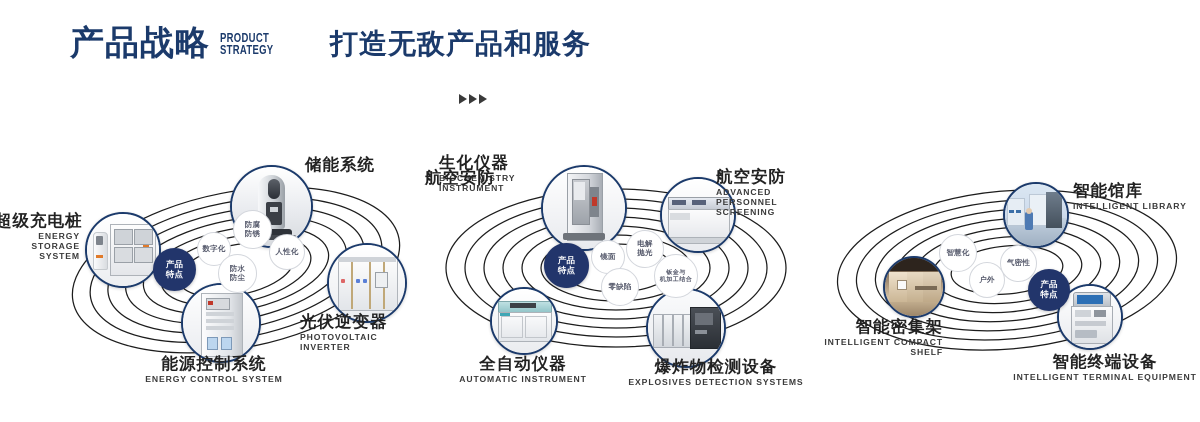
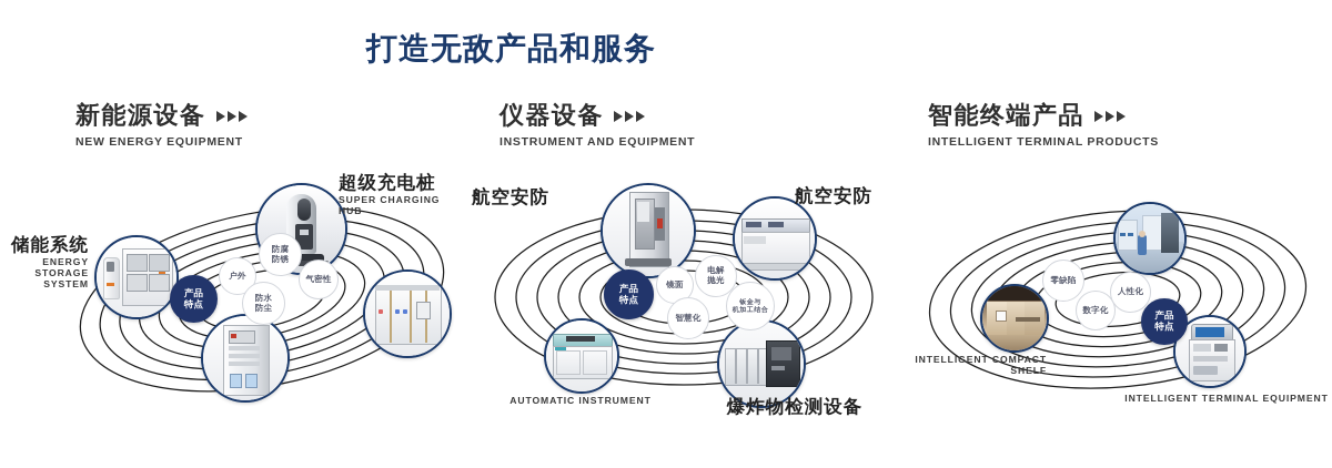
- 产品战略
- PRODUCT
- STRATEGY
  打造无敌产品和服务
+ 新能源设备
+ NEW ENERGY EQUIPMENT
+ 仪器设备
+ INSTRUMENT AND EQUIPMENT
+ 智能终端产品
+ INTELLIGENT TERMINAL PRODUCTS
- 储能系统
+ 超级充电桩
+ SUPER CHARGING HUB
- 超级充电桩
+ 储能系统
  ENERGY STORAGE
  SYSTEM
- 光伏逆变器
- PHOTOVOLTAIC INVERTER
- 能源控制系统
- ENERGY CONTROL SYSTEM
  产品
  特点
- 数字化
+ 户外
  防腐
  防锈
  防水
  防尘
- 人性化
+ 气密性
- 生化仪器
- BIOCHEMISTRY
- INSTRUMENT
  航空安防
  航空安防
- ADVANCED PERSONNEL
- SCREENING
- 全自动仪器
  AUTOMATIC INSTRUMENT
  爆炸物检测设备
- EXPLOSIVES DETECTION SYSTEMS
  产品
  特点
  镜面
  电解
  抛光
- 零缺陷
+ 智慧化
- 智能馆库
- INTELLIGENT LIBRARY
- 智能密集架
  INTELLIGENT COMPACT
  SHELF
- 智能终端设备
  INTELLIGENT TERMINAL EQUIPMENT
- 智慧化
+ 零缺陷
- 户外
+ 数字化
- 气密性
+ 人性化
  产品
  特点
